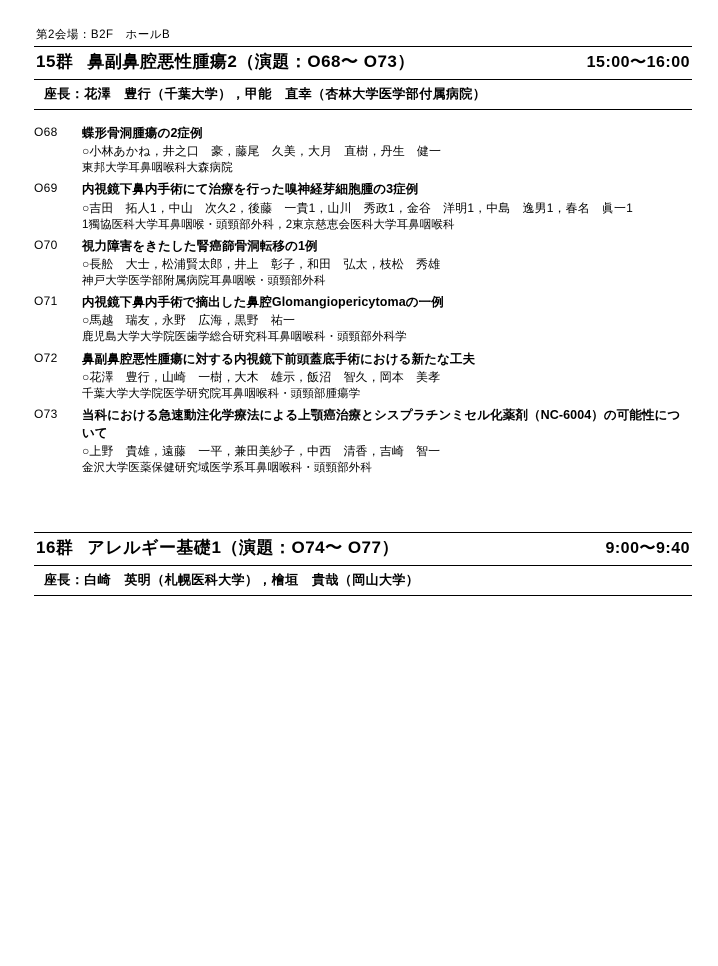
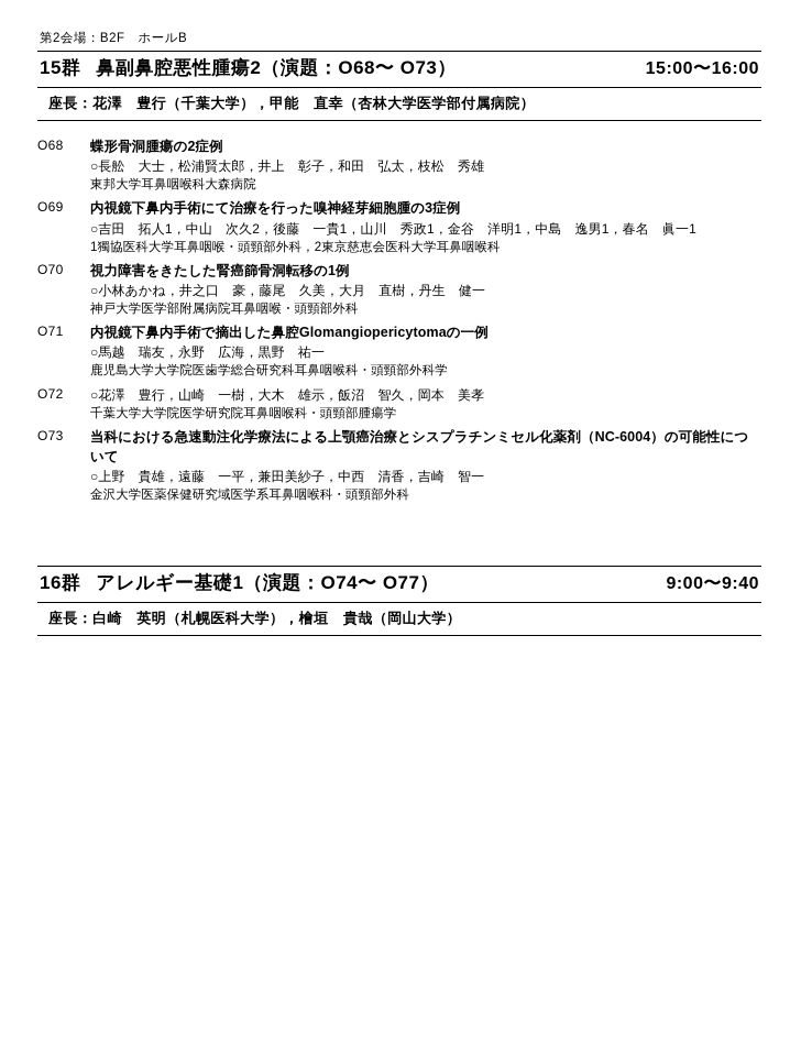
  第2会場：B2F ホールB
  15群 鼻副鼻腔悪性腫瘍2（演題：O68〜 O73）
  15:00〜16:00
  座長：花澤 豊行（千葉大学），甲能 直幸（杏林大学医学部付属病院）
  O68
  蝶形骨洞腫瘍の2症例
- ○小林あかね，井之口 豪，藤尾 久美，大月 直樹，丹生 健一
+ ○長舩 大士，松浦賢太郎，井上 彰子，和田 弘太，枝松 秀雄
  東邦大学耳鼻咽喉科大森病院
  O69
  内視鏡下鼻内手術にて治療を行った嗅神経芽細胞腫の3症例
  ○吉田 拓人1，中山 次久2，後藤 一貴1，山川 秀政1，金谷 洋明1，中島 逸男1，春名 眞一1
  1獨協医科大学耳鼻咽喉・頭頸部外科，2東京慈恵会医科大学耳鼻咽喉科
  O70
  視力障害をきたした腎癌篩骨洞転移の1例
- ○長舩 大士，松浦賢太郎，井上 彰子，和田 弘太，枝松 秀雄
+ ○小林あかね，井之口 豪，藤尾 久美，大月 直樹，丹生 健一
  神戸大学医学部附属病院耳鼻咽喉・頭頸部外科
  O71
  内視鏡下鼻内手術で摘出した鼻腔Glomangiopericytomaの一例
  ○馬越 瑞友，永野 広海，黒野 祐一
  鹿児島大学大学院医歯学総合研究科耳鼻咽喉科・頭頸部外科学
  O72
- 鼻副鼻腔悪性腫瘍に対する内視鏡下前頭蓋底手術における新たな工夫
  ○花澤 豊行，山崎 一樹，大木 雄示，飯沼 智久，岡本 美孝
  千葉大学大学院医学研究院耳鼻咽喉科・頭頸部腫瘍学
  O73
  当科における急速動注化学療法による上顎癌治療とシスプラチンミセル化薬剤（NC-6004）の可能性について
  ○上野 貴雄，遠藤 一平，兼田美紗子，中西 清香，吉崎 智一
  金沢大学医薬保健研究域医学系耳鼻咽喉科・頭頸部外科
  16群 アレルギー基礎1（演題：O74〜 O77）
  9:00〜9:40
  座長：白崎 英明（札幌医科大学），檜垣 貴哉（岡山大学）
